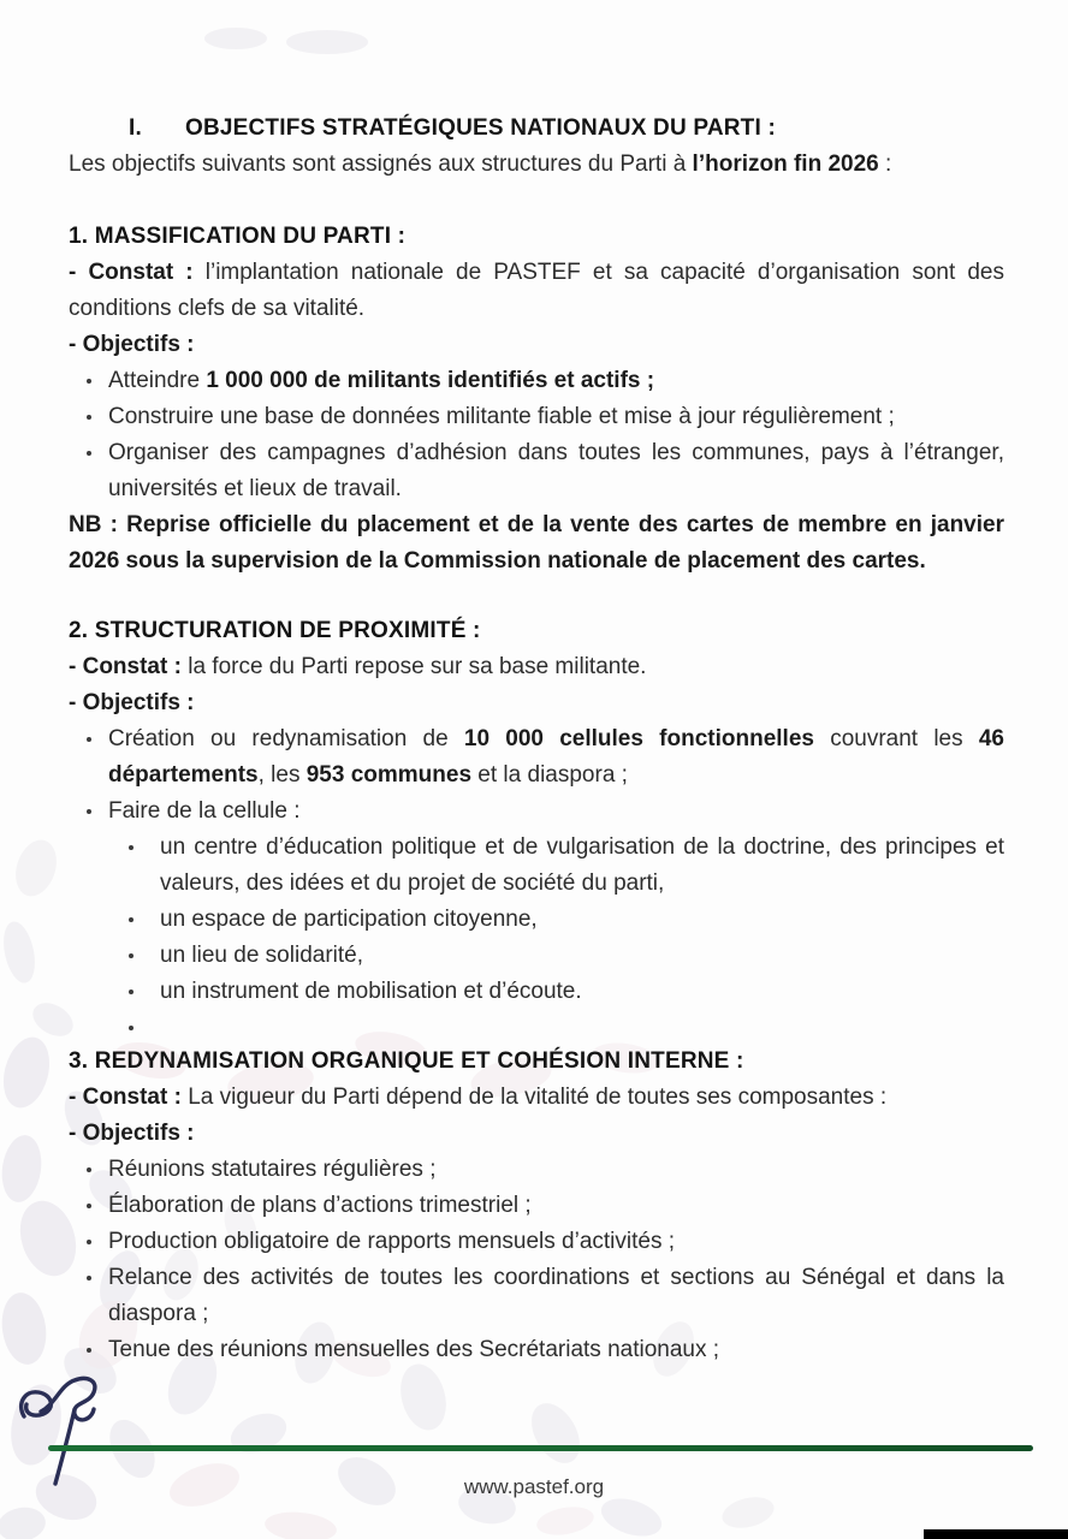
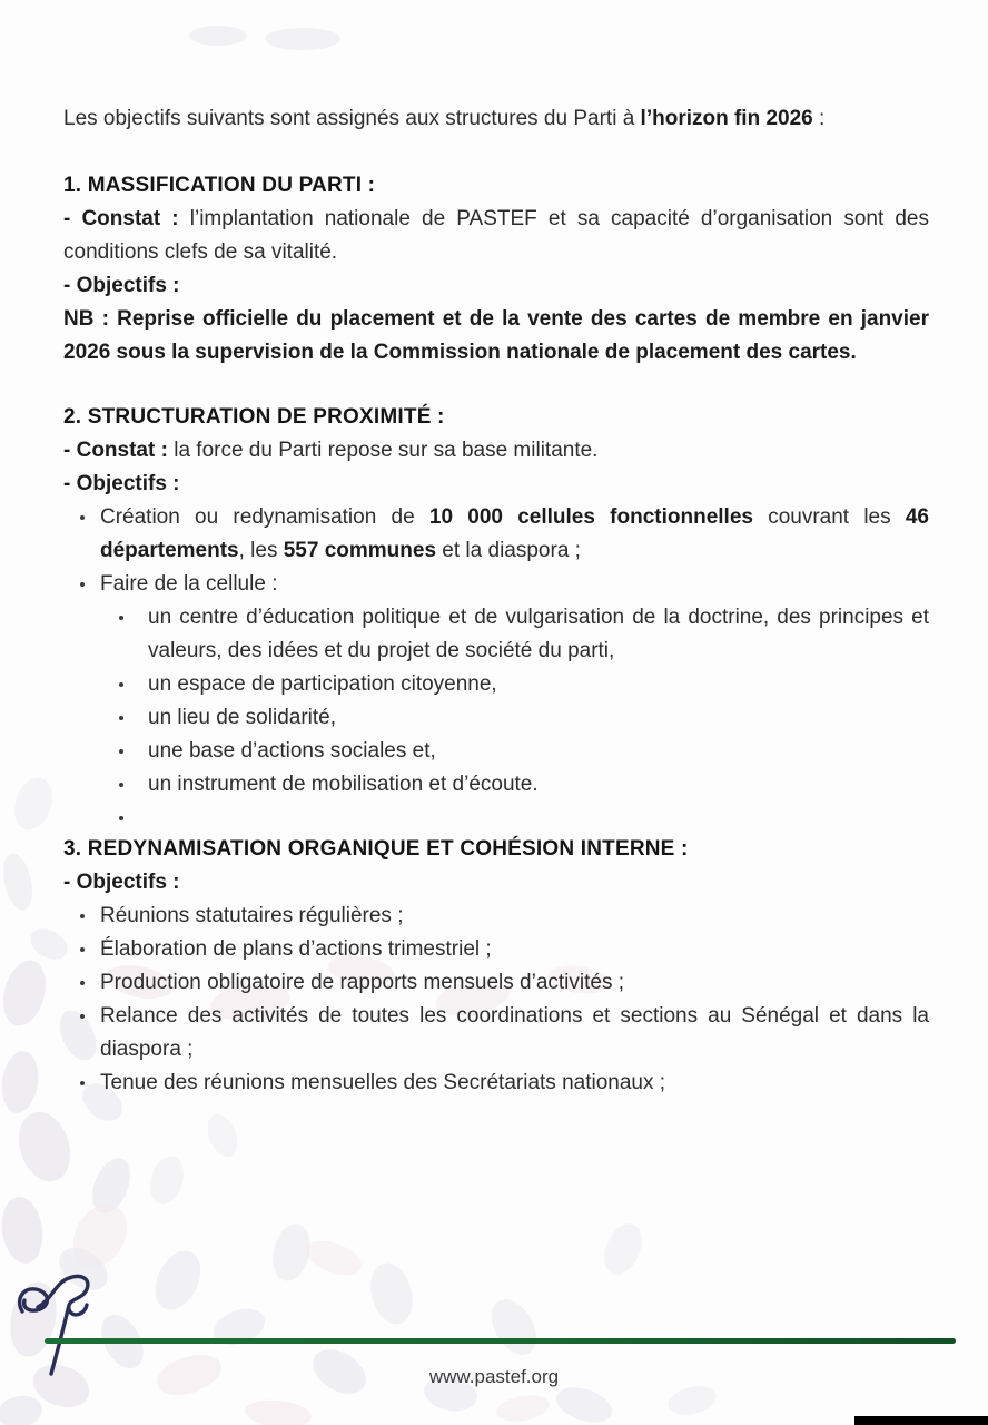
- I. OBJECTIFS STRATÉGIQUES NATIONAUX DU PARTI :
  Les objectifs suivants sont assignés aux structures du Parti à l’horizon fin 2026 :
  1. MASSIFICATION DU PARTI :
  - Constat : l’implantation nationale de PASTEF et sa capacité d’organisation sont des conditions clefs de sa vitalité.
  - Objectifs :
- Atteindre 1 000 000 de militants identifiés et actifs ;
- Construire une base de données militante fiable et mise à jour régulièrement ;
- Organiser des campagnes d’adhésion dans toutes les communes, pays à l’étranger, universités et lieux de travail.
  NB : Reprise officielle du placement et de la vente des cartes de membre en janvier 2026 sous la supervision de la Commission nationale de placement des cartes.
  2. STRUCTURATION DE PROXIMITÉ :
  - Constat : la force du Parti repose sur sa base militante.
  - Objectifs :
- Création ou redynamisation de 10 000 cellules fonctionnelles couvrant les 46 départements, les 953 communes et la diaspora ;
+ Création ou redynamisation de 10 000 cellules fonctionnelles couvrant les 46 départements, les 557 communes et la diaspora ;
  Faire de la cellule :
  un centre d’éducation politique et de vulgarisation de la doctrine, des principes et valeurs, des idées et du projet de société du parti,
  un espace de participation citoyenne,
  un lieu de solidarité,
+ une base d’actions sociales et,
  un instrument de mobilisation et d’écoute.
  3. REDYNAMISATION ORGANIQUE ET COHÉSION INTERNE :
- - Constat : La vigueur du Parti dépend de la vitalité de toutes ses composantes :
  - Objectifs :
  Réunions statutaires régulières ;
  Élaboration de plans d’actions trimestriel ;
  Production obligatoire de rapports mensuels d’activités ;
  Relance des activités de toutes les coordinations et sections au Sénégal et dans la diaspora ;
  Tenue des réunions mensuelles des Secrétariats nationaux ;
  www.pastef.org
